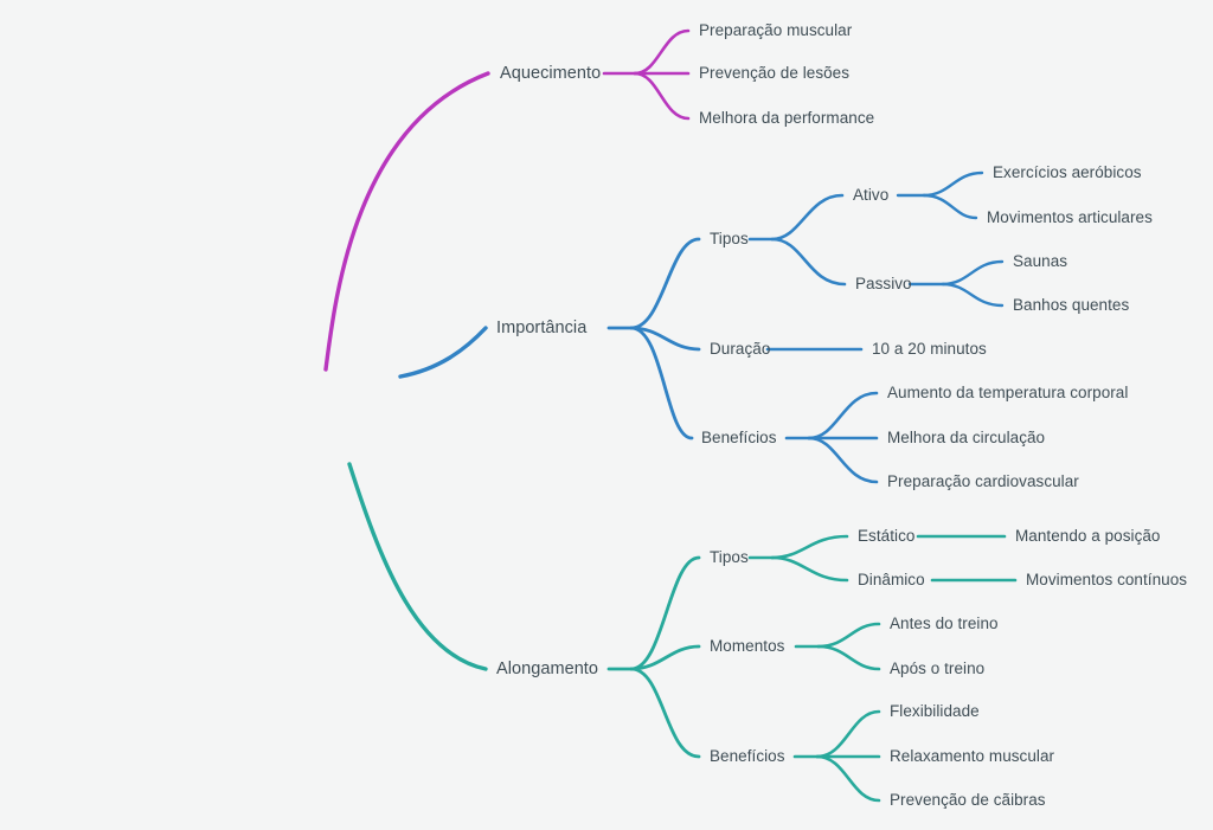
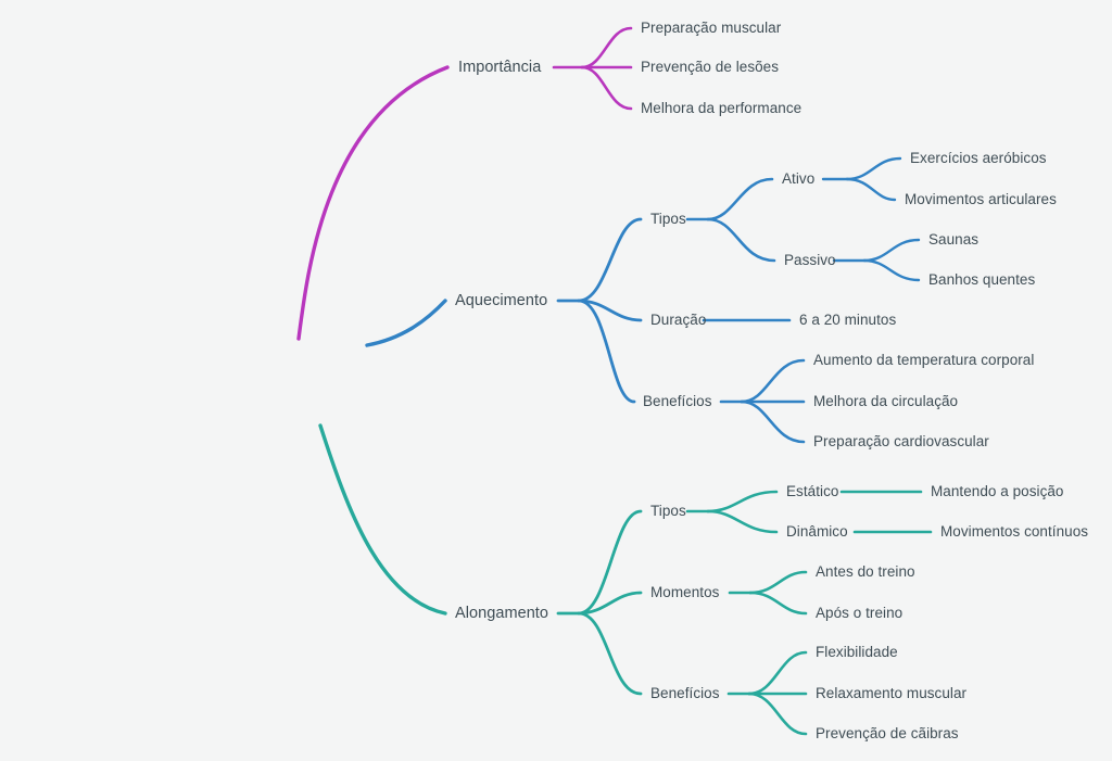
- Aquecimento
+ Importância
  Preparação muscular
  Prevenção de lesões
  Melhora da performance
- Importância
+ Aquecimento
  Tipos
  Ativo
  Exercícios aeróbicos
  Movimentos articulares
  Passivo
  Saunas
  Banhos quentes
  Duração
- 10 a 20 minutos
+ 6 a 20 minutos
  Benefícios
  Aumento da temperatura corporal
  Melhora da circulação
  Preparação cardiovascular
  Alongamento
  Tipos
  Estático
  Mantendo a posição
  Dinâmico
  Movimentos contínuos
  Momentos
  Antes do treino
  Após o treino
  Benefícios
  Flexibilidade
  Relaxamento muscular
  Prevenção de cãibras
